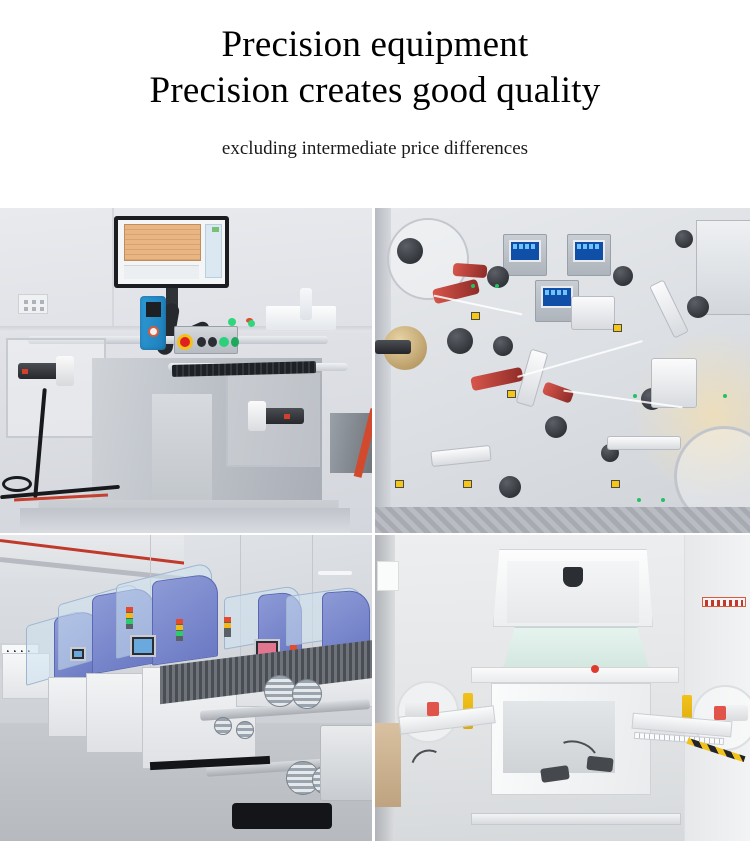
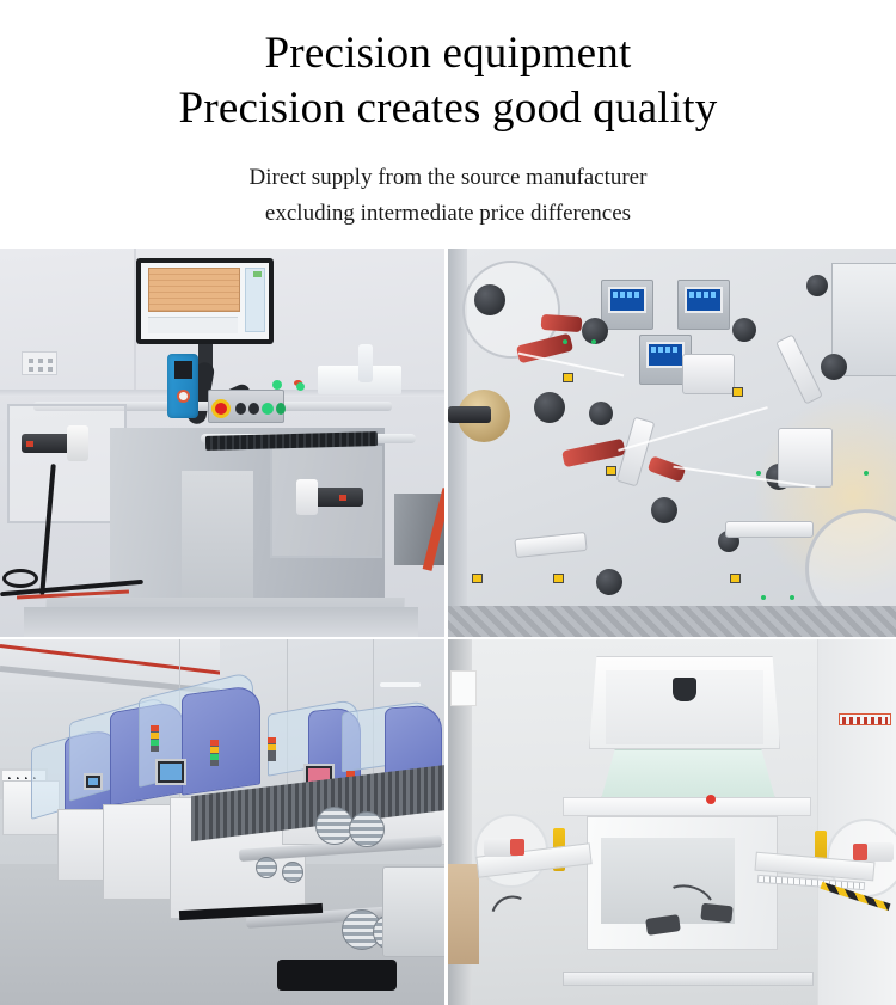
  Precision equipment
  Precision creates good quality
+ Direct supply from the source manufacturer
  excluding intermediate price differences
